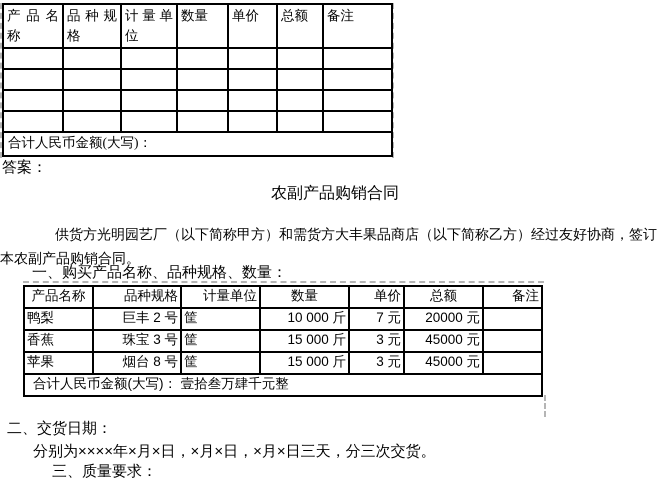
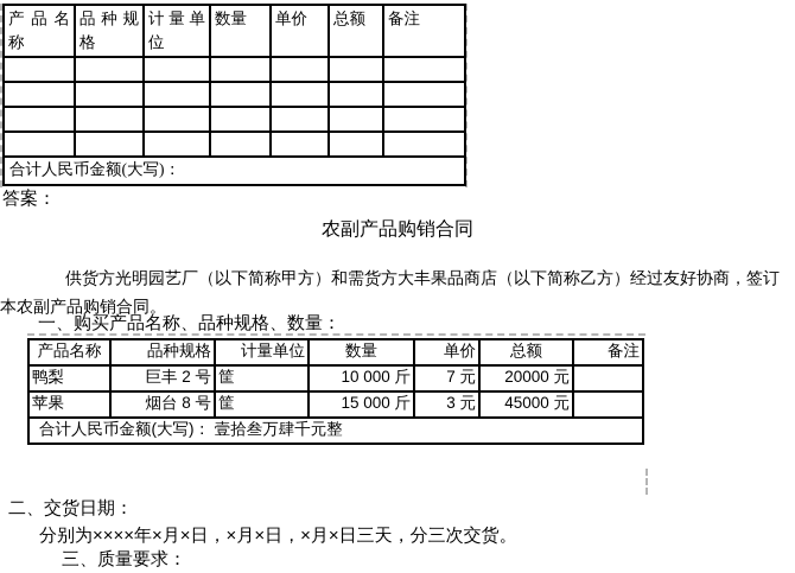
  产品名称	品种规格	计量单位	数量	单价	总额	备注
  合计人民币金额(大写)：
  答案：
  农副产品购销合同
  供货方光明园艺厂（以下简称甲方）和需货方大丰果品商店（以下简称乙方）经过友好协商，签订本农副产品购销合同。
  一、购买产品名称、品种规格、数量：
  产品名称	品种规格	计量单位	数量	单价	总额	备注
  鸭梨	巨丰 2 号	筐	10 000 斤	7 元	20000 元
- 香蕉	珠宝 3 号	筐	15 000 斤	3 元	45000 元
  苹果	烟台 8 号	筐	15 000 斤	3 元	45000 元
  合计人民币金额(大写)： 壹拾叁万肆千元整
  二、交货日期：
  分别为××××年×月×日，×月×日，×月×日三天，分三次交货。
  三、质量要求：
